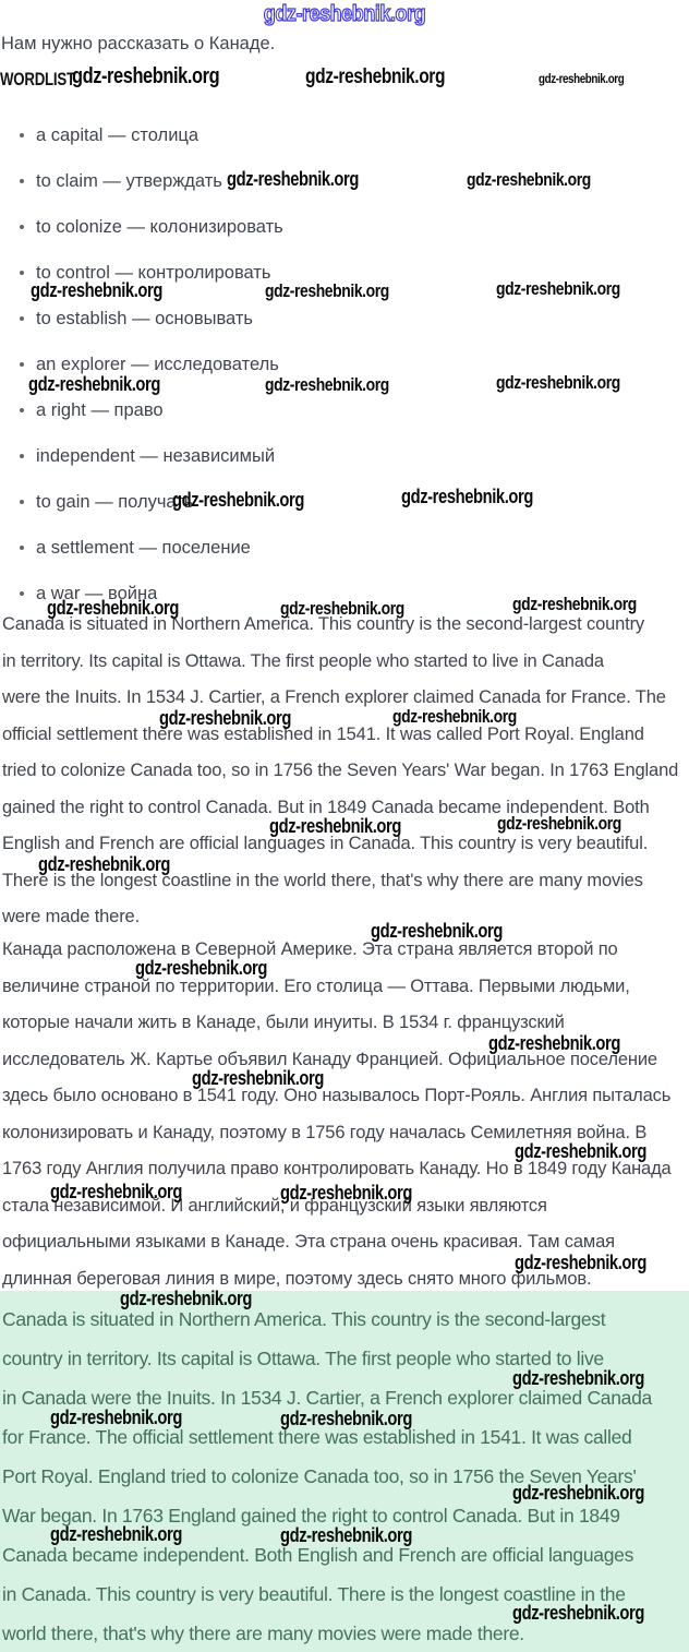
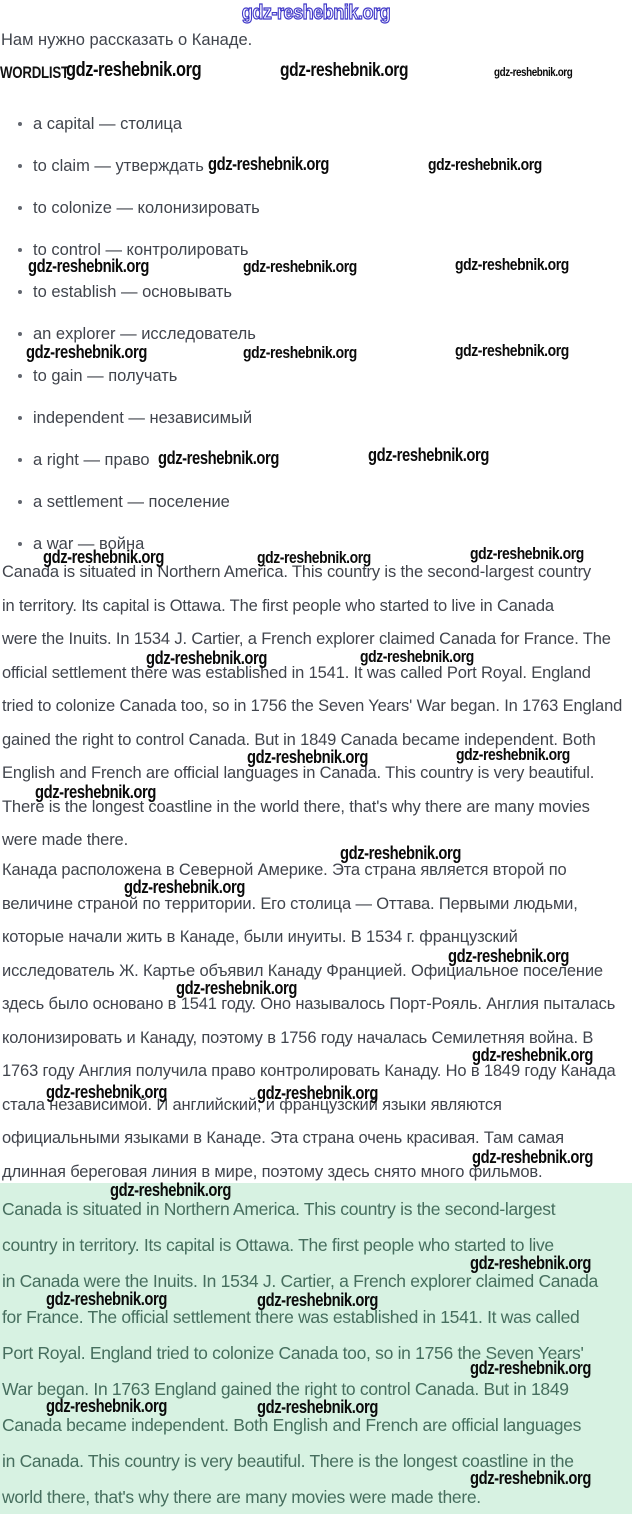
  gdz-reshebnik.org
  Нам нужно рассказать о Канаде.
  WORDLIST
  a capital — столица
  to claim — утверждать
  to colonize — колонизировать
  to control — контролировать
  to establish — основывать
  an explorer — исследователь
- a right — право
+ to gain — получать
  independent — независимый
- to gain — получать
+ a right — право
  a settlement — поселение
  a war — война
  Canada is situated in Northern America. This country is the second-largest country
  in territory. Its capital is Ottawa. The first people who started to live in Canada
  were the Inuits. In 1534 J. Cartier, a French explorer claimed Canada for France. The
  official settlement there was established in 1541. It was called Port Royal. England
  tried to colonize Canada too, so in 1756 the Seven Years' War began. In 1763 England
  gained the right to control Canada. But in 1849 Canada became independent. Both
  English and French are official languages in Canada. This country is very beautiful.
  There is the longest coastline in the world there, that's why there are many movies
  were made there.
  Канада расположена в Северной Америке. Эта страна является второй по
  величине страной по территории. Его столица — Оттава. Первыми людьми,
  которые начали жить в Канаде, были инуиты. В 1534 г. французский
  исследователь Ж. Картье объявил Канаду Францией. Официальное поселение
  здесь было основано в 1541 году. Оно называлось Порт-Рояль. Англия пыталась
  колонизировать и Канаду, поэтому в 1756 году началась Семилетняя война. В
  1763 году Англия получила право контролировать Канаду. Но в 1849 году Канада
  стала независимой. И английский, и французский языки являются
  официальными языками в Канаде. Эта страна очень красивая. Там самая
  длинная береговая линия в мире, поэтому здесь снято много фильмов.
  Canada is situated in Northern America. This country is the second-largest
  country in territory. Its capital is Ottawa. The first people who started to live
  in Canada were the Inuits. In 1534 J. Cartier, a French explorer claimed Canada
  for France. The official settlement there was established in 1541. It was called
  Port Royal. England tried to colonize Canada too, so in 1756 the Seven Years'
  War began. In 1763 England gained the right to control Canada. But in 1849
  Canada became independent. Both English and French are official languages
  in Canada. This country is very beautiful. There is the longest coastline in the
  world there, that's why there are many movies were made there.
  gdz-reshebnik.org
  gdz-reshebnik.org
  gdz-reshebnik.org
  gdz-reshebnik.org
  gdz-reshebnik.org
  gdz-reshebnik.org
  gdz-reshebnik.org
  gdz-reshebnik.org
  gdz-reshebnik.org
  gdz-reshebnik.org
  gdz-reshebnik.org
  gdz-reshebnik.org
  gdz-reshebnik.org
  gdz-reshebnik.org
  gdz-reshebnik.org
  gdz-reshebnik.org
  gdz-reshebnik.org
  gdz-reshebnik.org
  gdz-reshebnik.org
  gdz-reshebnik.org
  gdz-reshebnik.org
  gdz-reshebnik.org
  gdz-reshebnik.org
  gdz-reshebnik.org
  gdz-reshebnik.org
  gdz-reshebnik.org
  gdz-reshebnik.org
  gdz-reshebnik.org
  gdz-reshebnik.org
  gdz-reshebnik.org
  gdz-reshebnik.org
  gdz-reshebnik.org
  gdz-reshebnik.org
  gdz-reshebnik.org
  gdz-reshebnik.org
  gdz-reshebnik.org
  gdz-reshebnik.org
